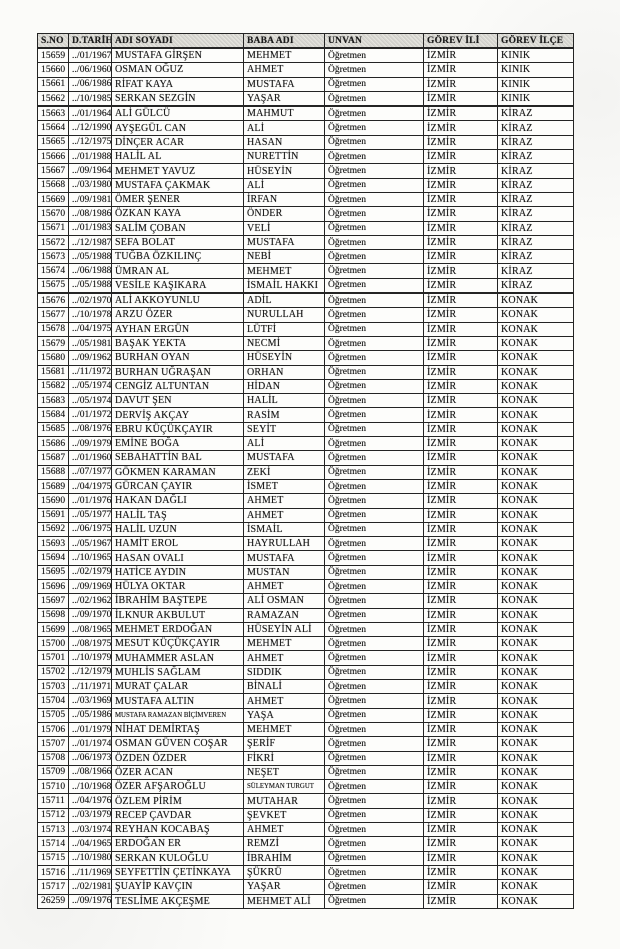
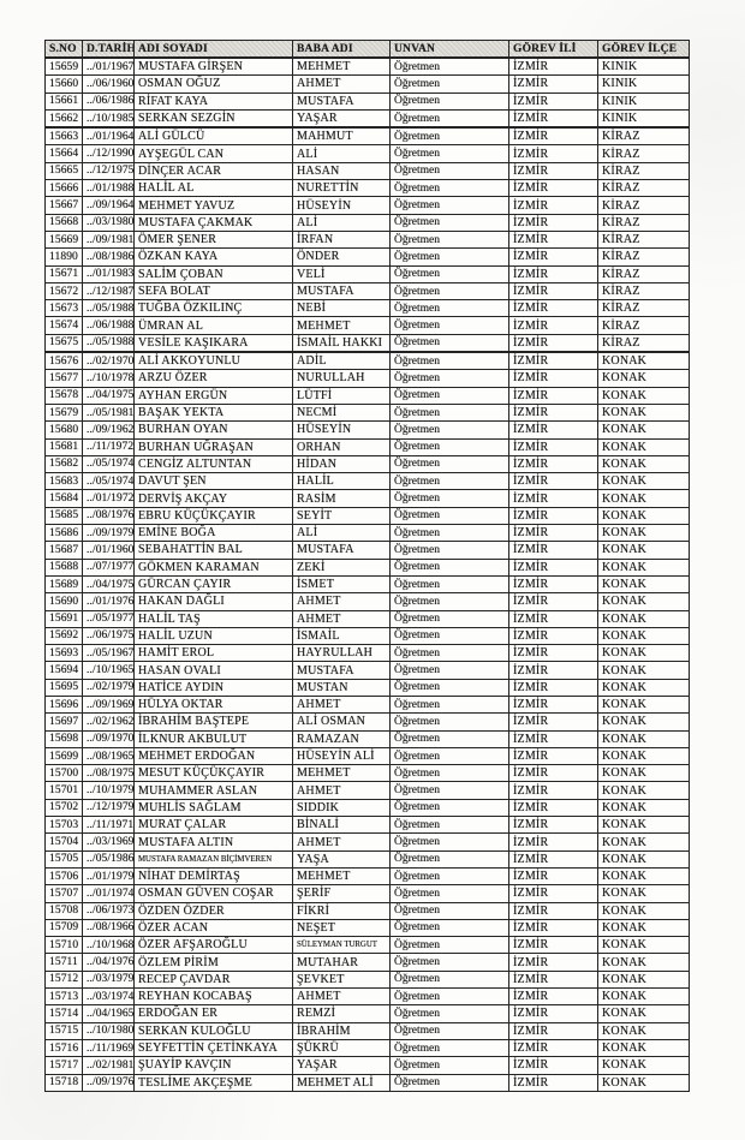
  S.NO	D.TARİH	ADI SOYADI	BABA ADI	UNVAN	GÖREV İLİ	GÖREV İLÇE
  15659	../01/1967	MUSTAFA GİRŞEN	MEHMET	Öğretmen	İZMİR	KINIK
  15660	../06/1960	OSMAN OĞUZ	AHMET	Öğretmen	İZMİR	KINIK
  15661	../06/1986	RİFAT KAYA	MUSTAFA	Öğretmen	İZMİR	KINIK
  15662	../10/1985	SERKAN SEZGİN	YAŞAR	Öğretmen	İZMİR	KINIK
  15663	../01/1964	ALİ GÜLCÜ	MAHMUT	Öğretmen	İZMİR	KİRAZ
  15664	../12/1990	AYŞEGÜL CAN	ALİ	Öğretmen	İZMİR	KİRAZ
  15665	../12/1975	DİNÇER ACAR	HASAN	Öğretmen	İZMİR	KİRAZ
  15666	../01/1988	HALİL AL	NURETTİN	Öğretmen	İZMİR	KİRAZ
  15667	../09/1964	MEHMET YAVUZ	HÜSEYİN	Öğretmen	İZMİR	KİRAZ
  15668	../03/1980	MUSTAFA ÇAKMAK	ALİ	Öğretmen	İZMİR	KİRAZ
  15669	../09/1981	ÖMER ŞENER	İRFAN	Öğretmen	İZMİR	KİRAZ
- 15670	../08/1986	ÖZKAN KAYA	ÖNDER	Öğretmen	İZMİR	KİRAZ
+ 11890	../08/1986	ÖZKAN KAYA	ÖNDER	Öğretmen	İZMİR	KİRAZ
  15671	../01/1983	SALİM ÇOBAN	VELİ	Öğretmen	İZMİR	KİRAZ
  15672	../12/1987	SEFA BOLAT	MUSTAFA	Öğretmen	İZMİR	KİRAZ
  15673	../05/1988	TUĞBA ÖZKILINÇ	NEBİ	Öğretmen	İZMİR	KİRAZ
  15674	../06/1988	ÜMRAN AL	MEHMET	Öğretmen	İZMİR	KİRAZ
  15675	../05/1988	VESİLE KAŞIKARA	İSMAİL HAKKI	Öğretmen	İZMİR	KİRAZ
  15676	../02/1970	ALİ AKKOYUNLU	ADİL	Öğretmen	İZMİR	KONAK
  15677	../10/1978	ARZU ÖZER	NURULLAH	Öğretmen	İZMİR	KONAK
  15678	../04/1975	AYHAN ERGÜN	LÜTFİ	Öğretmen	İZMİR	KONAK
  15679	../05/1981	BAŞAK YEKTA	NECMİ	Öğretmen	İZMİR	KONAK
  15680	../09/1962	BURHAN OYAN	HÜSEYİN	Öğretmen	İZMİR	KONAK
  15681	../11/1972	BURHAN UĞRAŞAN	ORHAN	Öğretmen	İZMİR	KONAK
  15682	../05/1974	CENGİZ ALTUNTAN	HİDAN	Öğretmen	İZMİR	KONAK
  15683	../05/1974	DAVUT ŞEN	HALİL	Öğretmen	İZMİR	KONAK
  15684	../01/1972	DERVİŞ AKÇAY	RASİM	Öğretmen	İZMİR	KONAK
  15685	../08/1976	EBRU KÜÇÜKÇAYIR	SEYİT	Öğretmen	İZMİR	KONAK
  15686	../09/1979	EMİNE BOĞA	ALİ	Öğretmen	İZMİR	KONAK
  15687	../01/1960	SEBAHATTİN BAL	MUSTAFA	Öğretmen	İZMİR	KONAK
  15688	../07/1977	GÖKMEN KARAMAN	ZEKİ	Öğretmen	İZMİR	KONAK
  15689	../04/1975	GÜRCAN ÇAYIR	İSMET	Öğretmen	İZMİR	KONAK
  15690	../01/1976	HAKAN DAĞLI	AHMET	Öğretmen	İZMİR	KONAK
  15691	../05/1977	HALİL TAŞ	AHMET	Öğretmen	İZMİR	KONAK
  15692	../06/1975	HALİL UZUN	İSMAİL	Öğretmen	İZMİR	KONAK
  15693	../05/1967	HAMİT EROL	HAYRULLAH	Öğretmen	İZMİR	KONAK
  15694	../10/1965	HASAN OVALI	MUSTAFA	Öğretmen	İZMİR	KONAK
  15695	../02/1979	HATİCE AYDIN	MUSTAN	Öğretmen	İZMİR	KONAK
  15696	../09/1969	HÜLYA OKTAR	AHMET	Öğretmen	İZMİR	KONAK
  15697	../02/1962	İBRAHİM BAŞTEPE	ALİ OSMAN	Öğretmen	İZMİR	KONAK
  15698	../09/1970	İLKNUR AKBULUT	RAMAZAN	Öğretmen	İZMİR	KONAK
  15699	../08/1965	MEHMET ERDOĞAN	HÜSEYİN ALİ	Öğretmen	İZMİR	KONAK
  15700	../08/1975	MESUT KÜÇÜKÇAYIR	MEHMET	Öğretmen	İZMİR	KONAK
  15701	../10/1979	MUHAMMER ASLAN	AHMET	Öğretmen	İZMİR	KONAK
  15702	../12/1979	MUHLİS SAĞLAM	SIDDIK	Öğretmen	İZMİR	KONAK
  15703	../11/1971	MURAT ÇALAR	BİNALİ	Öğretmen	İZMİR	KONAK
  15704	../03/1969	MUSTAFA ALTIN	AHMET	Öğretmen	İZMİR	KONAK
  15706	../01/1979	NİHAT DEMİRTAŞ	MEHMET	Öğretmen	İZMİR	KONAK
  15707	../01/1974	OSMAN GÜVEN COŞAR	ŞERİF	Öğretmen	İZMİR	KONAK
  15708	../06/1973	ÖZDEN ÖZDER	FİKRİ	Öğretmen	İZMİR	KONAK
  15709	../08/1966	ÖZER ACAN	NEŞET	Öğretmen	İZMİR	KONAK
  15710	../10/1968	ÖZER AFŞAROĞLU		Öğretmen	İZMİR	KONAK
  15711	../04/1976	ÖZLEM PİRİM	MUTAHAR	Öğretmen	İZMİR	KONAK
  15712	../03/1979	RECEP ÇAVDAR	ŞEVKET	Öğretmen	İZMİR	KONAK
  15713	../03/1974	REYHAN KOCABAŞ	AHMET	Öğretmen	İZMİR	KONAK
  15714	../04/1965	ERDOĞAN ER	REMZİ	Öğretmen	İZMİR	KONAK
  15715	../10/1980	SERKAN KULOĞLU	İBRAHİM	Öğretmen	İZMİR	KONAK
  15716	../11/1969	SEYFETTİN ÇETİNKAYA	ŞÜKRÜ	Öğretmen	İZMİR	KONAK
  15717	../02/1981	ŞUAYİP KAVÇIN	YAŞAR	Öğretmen	İZMİR	KONAK
- 26259	../09/1976	TESLİME AKÇEŞME	MEHMET ALİ	Öğretmen	İZMİR	KONAK
+ 15718	../09/1976	TESLİME AKÇEŞME	MEHMET ALİ	Öğretmen	İZMİR	KONAK
